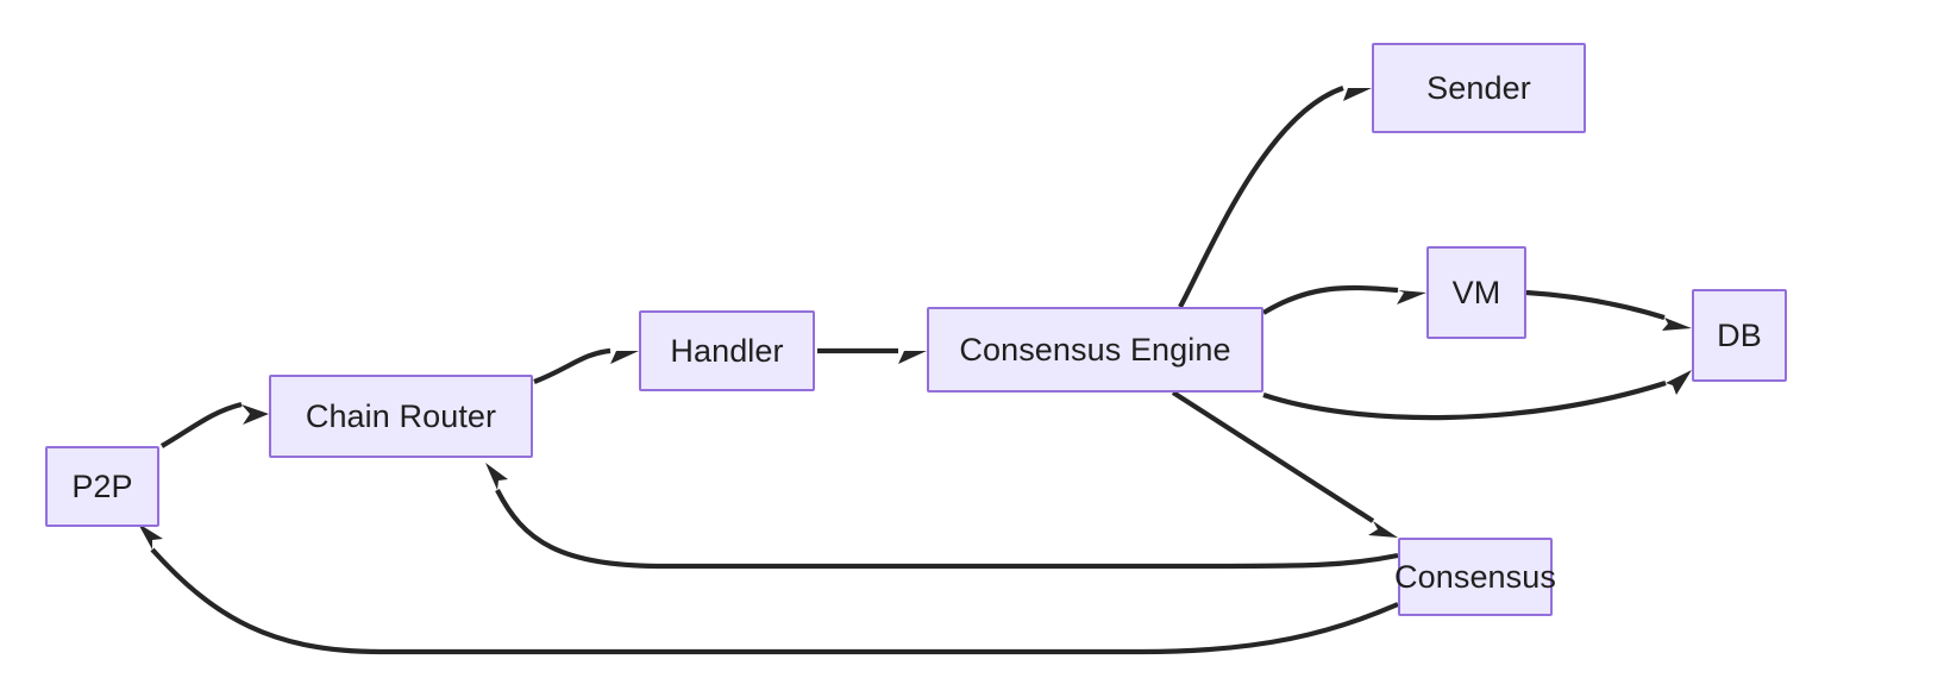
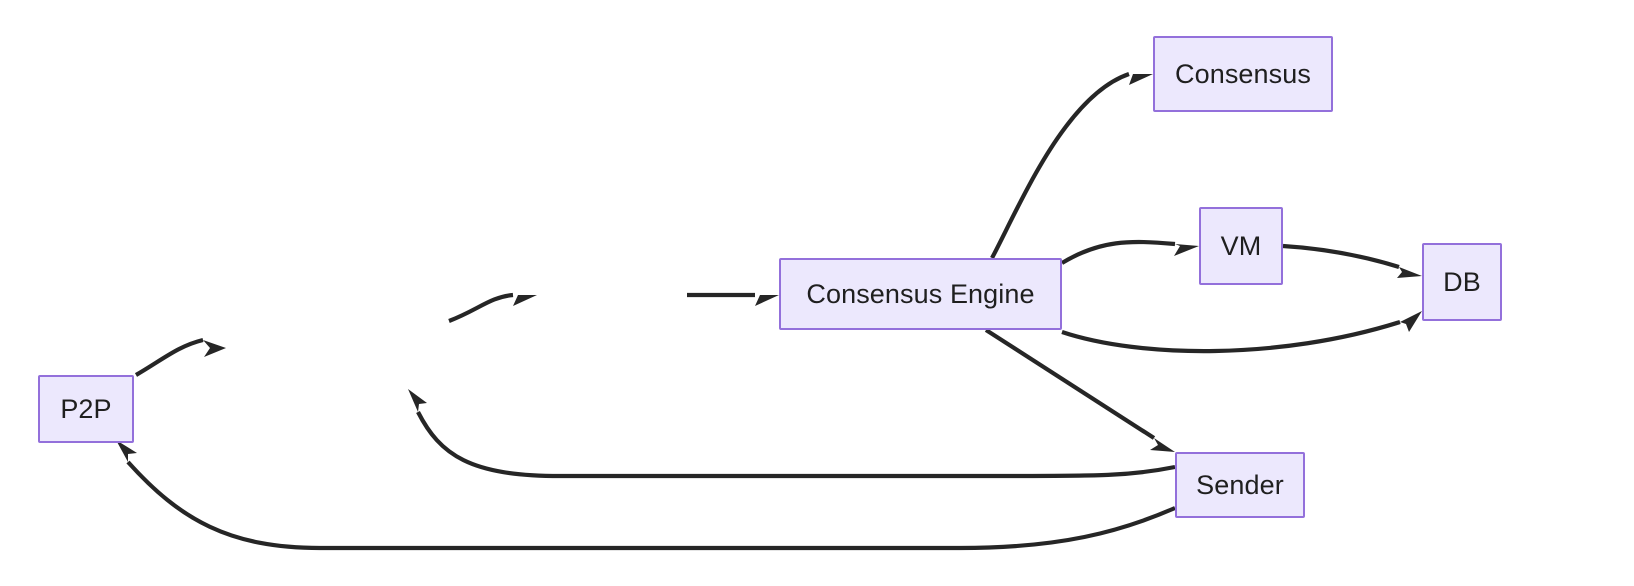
  P2P
- Chain Router
- Handler
  Consensus Engine
- Sender
+ Consensus
  VM
  DB
- Consensus
+ Sender
